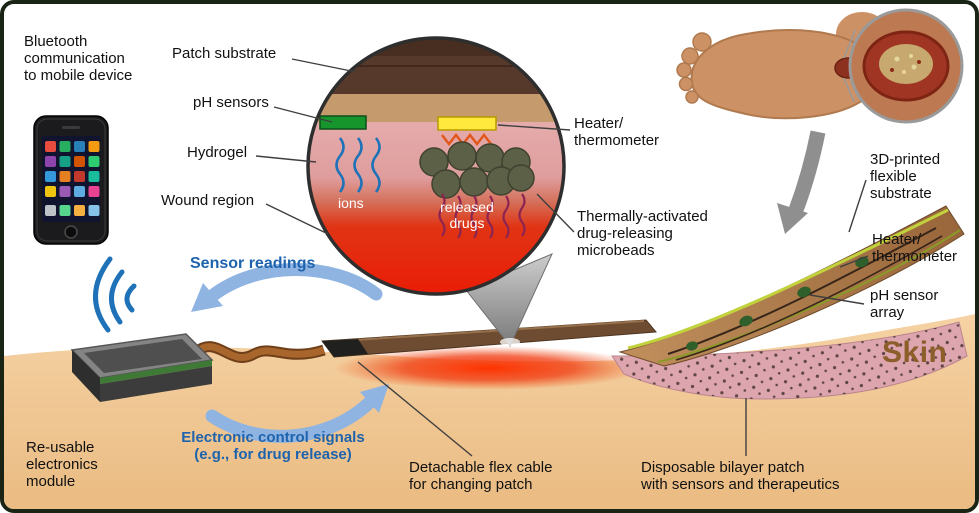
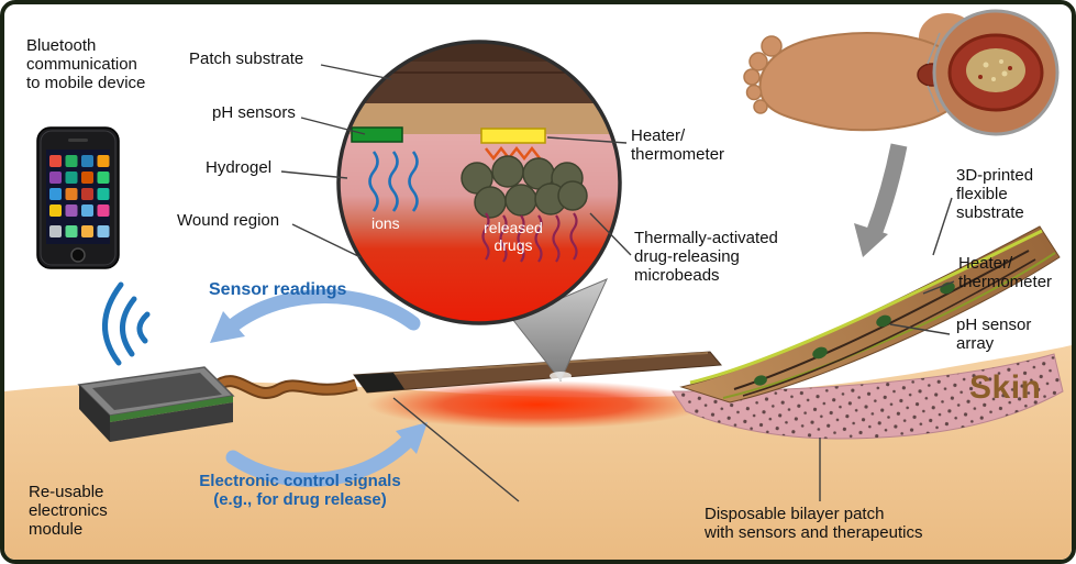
  Bluetooth
  communication
  to mobile device
  Patch substrate
  pH sensors
  Hydrogel
  Wound region
  ions
  released
  drugs
  Heater/
  thermometer
  Thermally-activated
  drug-releasing
  microbeads
  3D-printed
  flexible
  substrate
  Heater/
  thermometer
  pH sensor
  array
  Skin
  Sensor readings
  Electronic control signals
  (e.g., for drug release)
  Re-usable
  electronics
  module
- Detachable flex cable
- for changing patch
  Disposable bilayer patch
  with sensors and therapeutics
